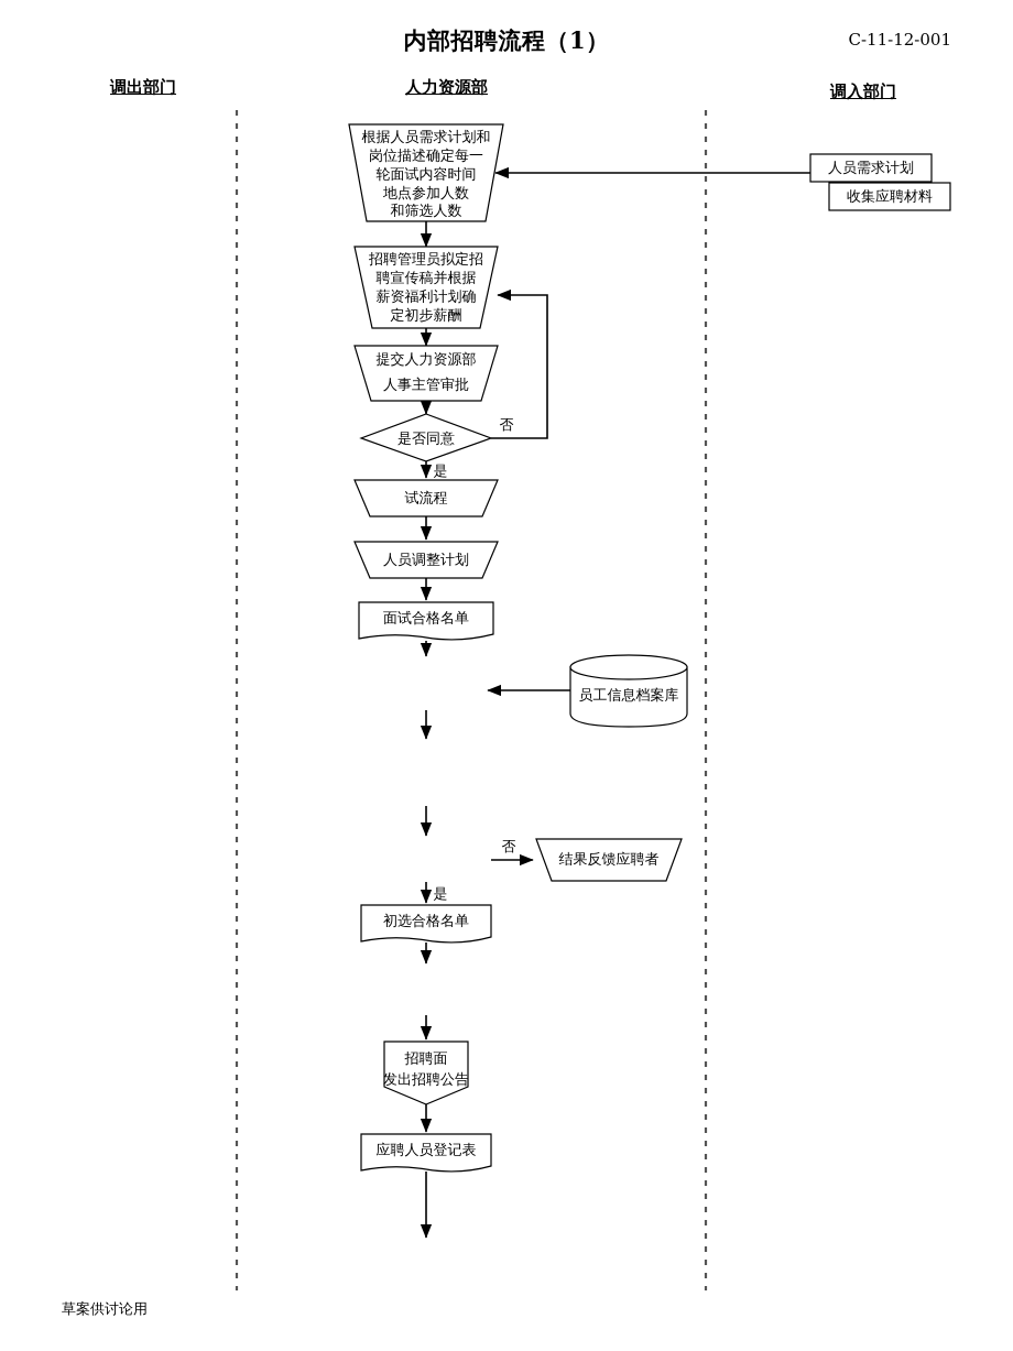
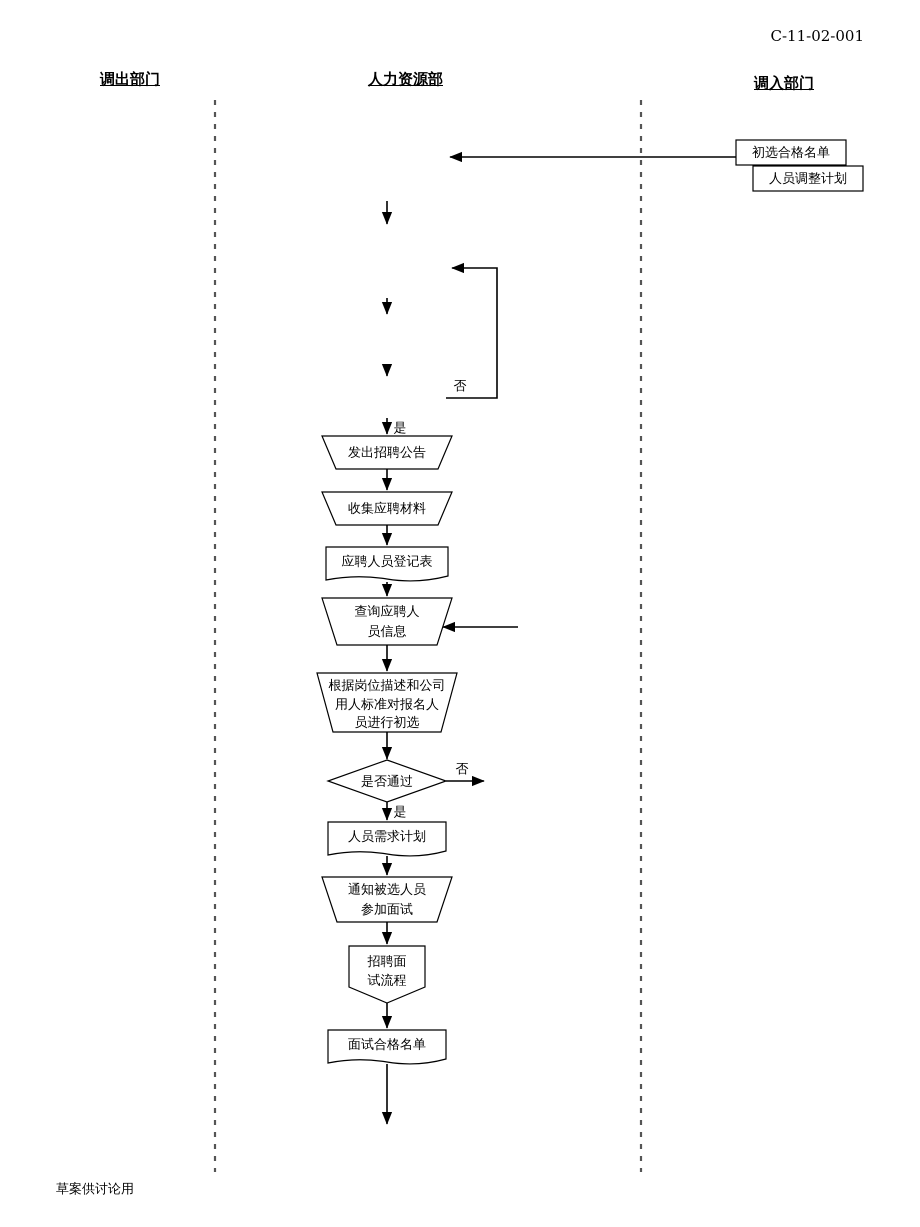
- 内部招聘流程（1）
- C-11-12-001
+ C-11-02-001
  调出部门
  人力资源部
  调入部门
- 根据人员需求计划和
- 岗位描述确定每一
- 轮面试内容时间
- 地点参加人数
- 和筛选人数
- 招聘管理员拟定招
- 聘宣传稿并根据
- 薪资福利计划确
- 定初步薪酬
- 提交人力资源部
- 人事主管审批
- 是否同意
  否
  是
- 试流程
+ 发出招聘公告
- 人员调整计划
+ 收集应聘材料
- 面试合格名单
+ 应聘人员登记表
+ 查询应聘人
+ 员信息
+ 根据岗位描述和公司
+ 用人标准对报名人
+ 员进行初选
+ 是否通过
  否
  是
- 初选合格名单
+ 人员需求计划
+ 通知被选人员
+ 参加面试
  招聘面
- 发出招聘公告
+ 试流程
- 应聘人员登记表
+ 面试合格名单
- 员工信息档案库
- 结果反馈应聘者
- 人员需求计划
+ 初选合格名单
- 收集应聘材料
+ 人员调整计划
  草案供讨论用
